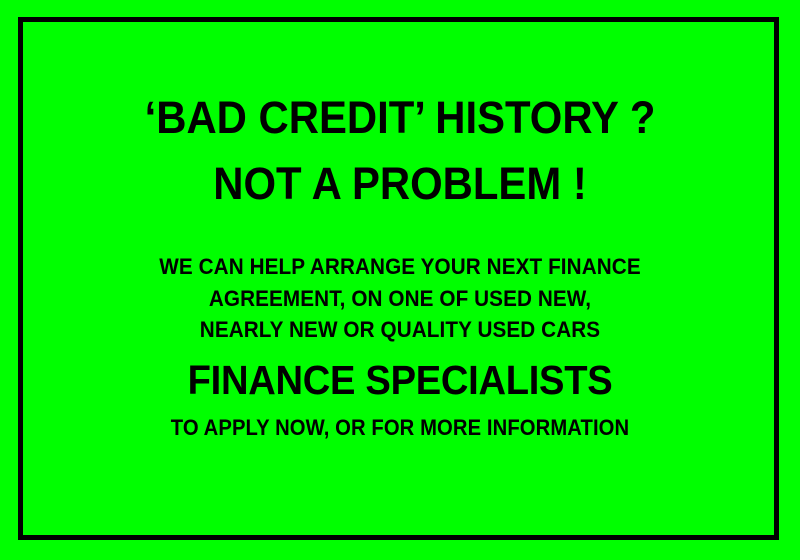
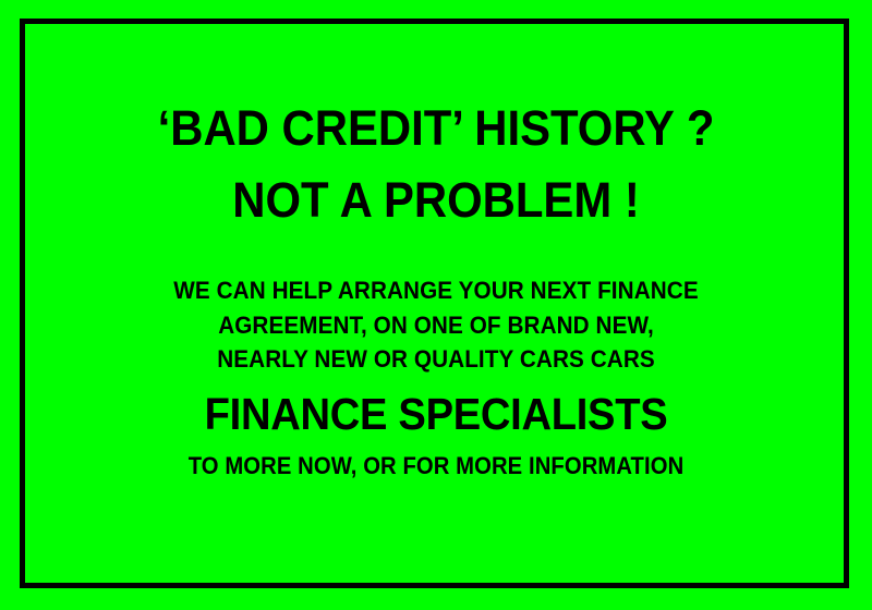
  ‘BAD CREDIT’ HISTORY ?
  NOT A PROBLEM !
  WE CAN HELP ARRANGE YOUR NEXT FINANCE
- AGREEMENT, ON ONE OF USED NEW,
+ AGREEMENT, ON ONE OF BRAND NEW,
- NEARLY NEW OR QUALITY USED CARS
+ NEARLY NEW OR QUALITY CARS CARS
  FINANCE SPECIALISTS
- TO APPLY NOW, OR FOR MORE INFORMATION
+ TO MORE NOW, OR FOR MORE INFORMATION
